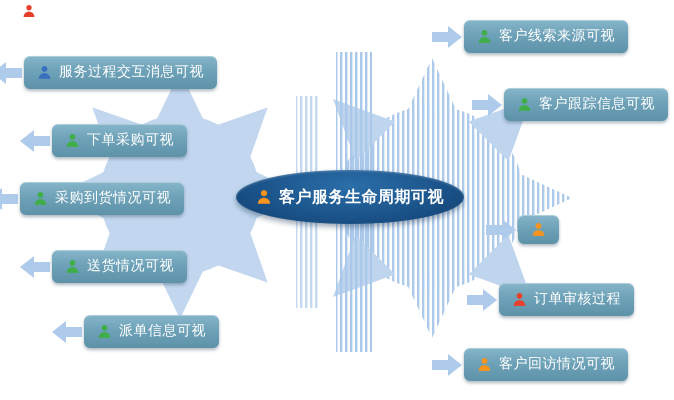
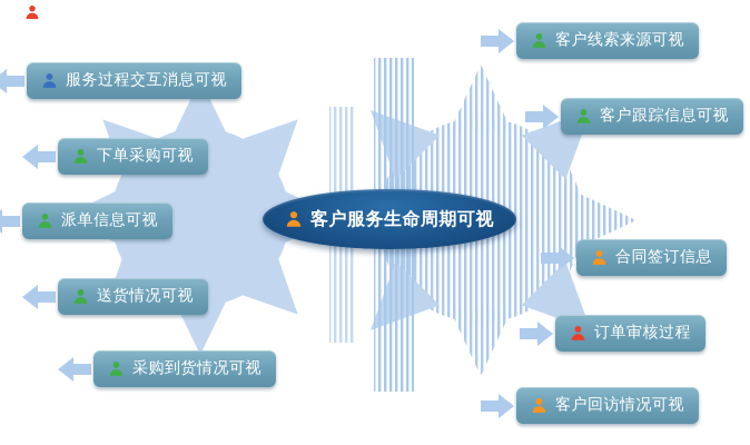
  服务过程交互消息可视
  下单采购可视
- 采购到货情况可视
+ 派单信息可视
  送货情况可视
- 派单信息可视
+ 采购到货情况可视
  客户线索来源可视
  客户跟踪信息可视
+ 合同签订信息
  订单审核过程
  客户回访情况可视
  客户服务生命周期可视
